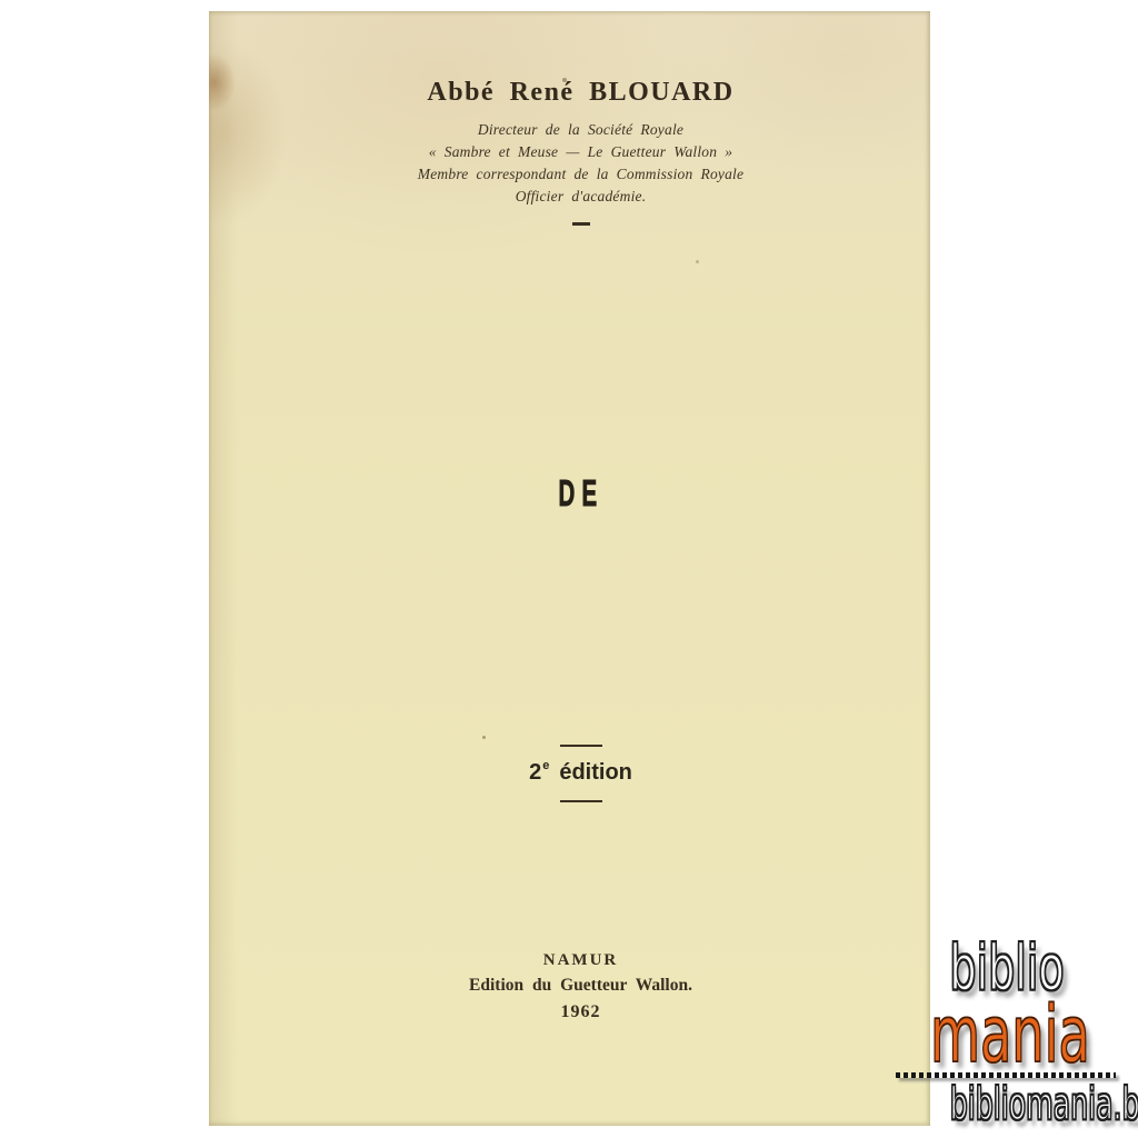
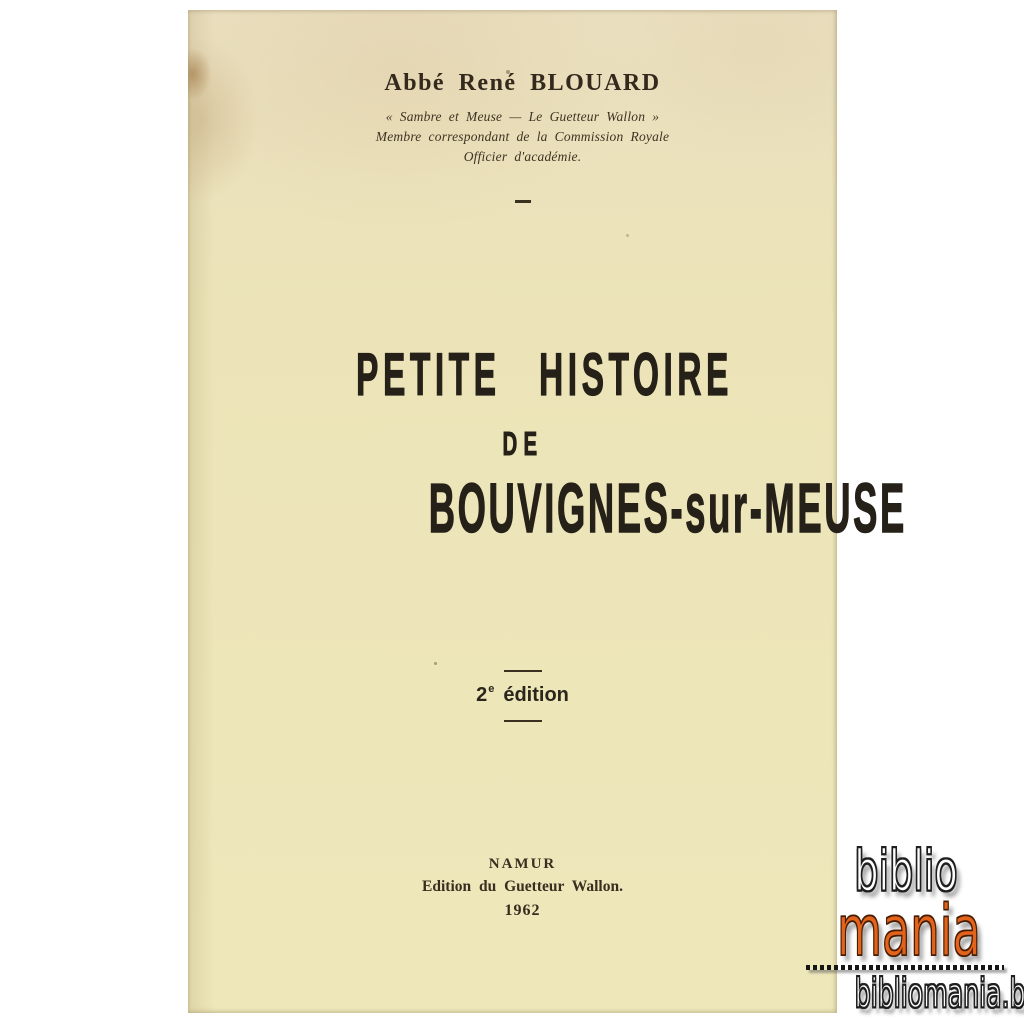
  Abbé René BLOUARD
- Directeur de la Société Royale
  « Sambre et Meuse — Le Guetteur Wallon »
  Membre correspondant de la Commission Royale
  Officier d'académie.
+ PETITE HISTOIRE
  DE
+ BOUVIGNES-sur-MEUSE
  2eédition
  NAMUR
  Edition du Guetteur Wallon.
  1962
  biblio
  mania
  bibliomania.b
